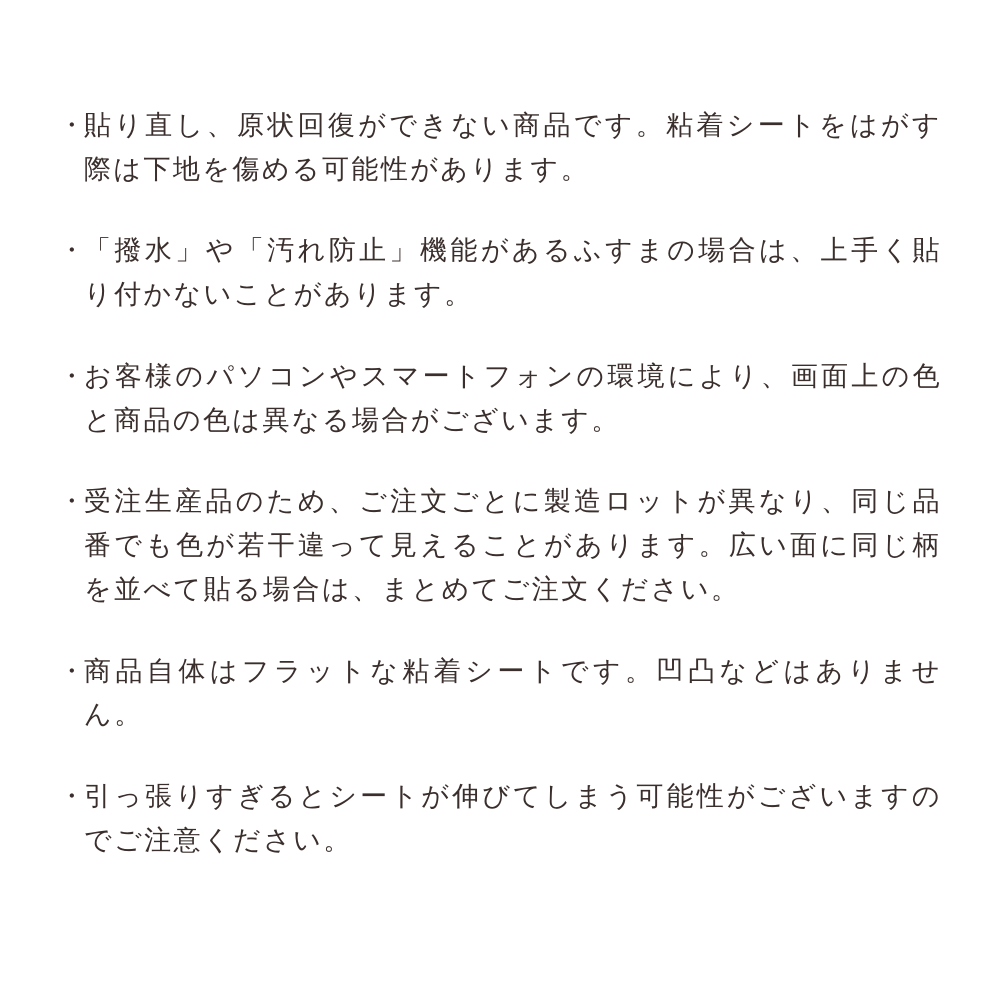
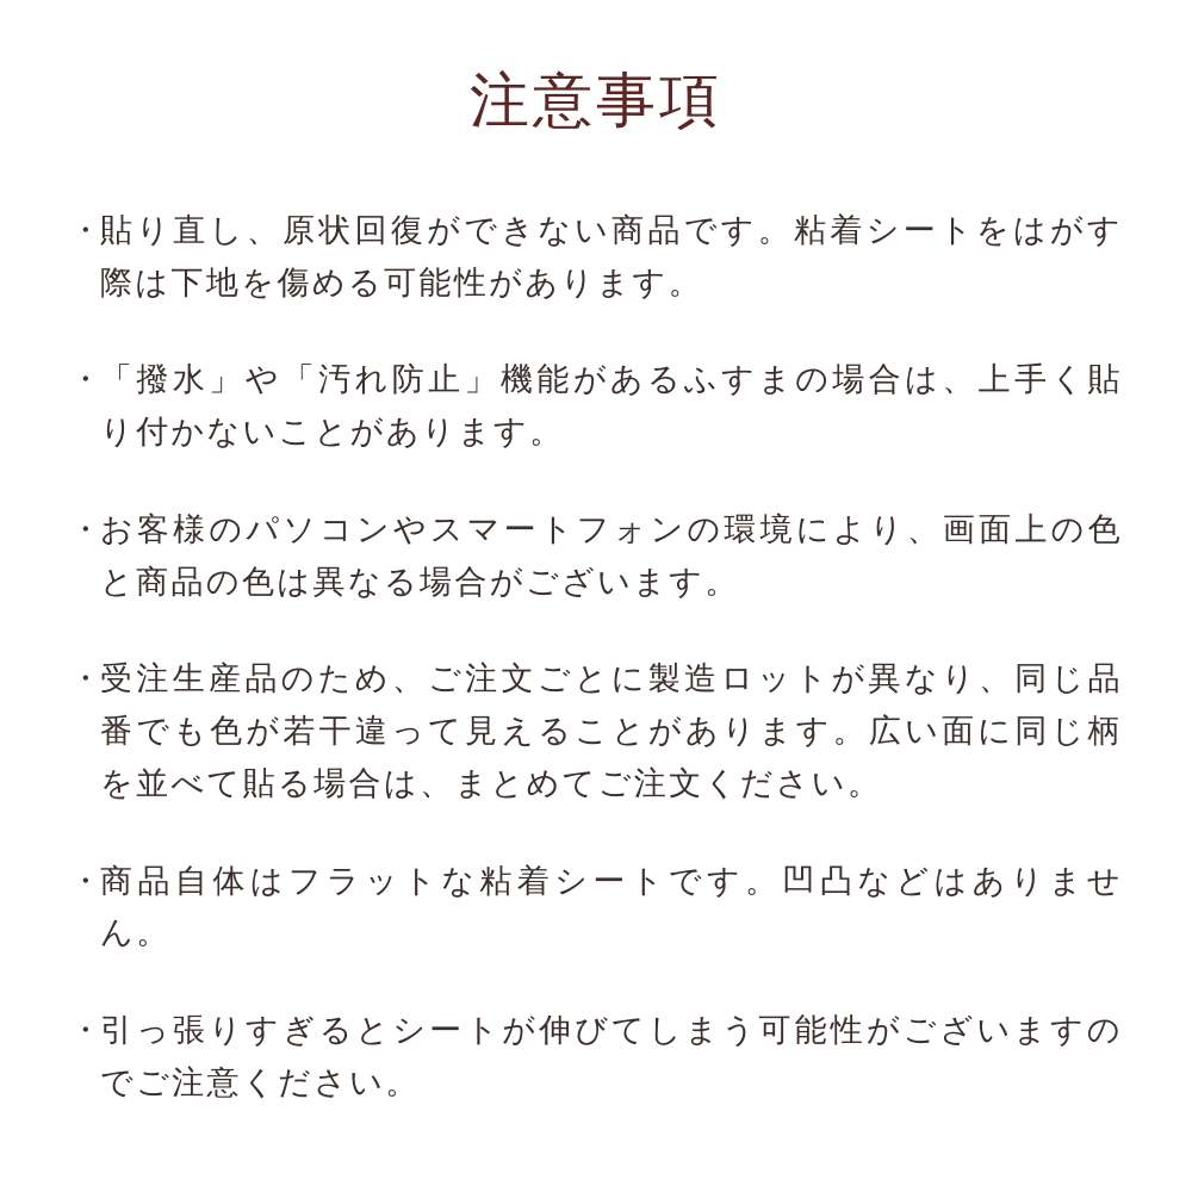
+ 注意事項
  ・
  貼り直し、原状回復ができない商品です。粘着シートをはがす際は下地を傷める可能性があります。
  ・
  「撥水」や「汚れ防止」機能があるふすまの場合は、上手く貼り付かないことがあります。
  ・
  お客様のパソコンやスマートフォンの環境により、画面上の色と商品の色は異なる場合がございます。
  ・
  受注生産品のため、ご注文ごとに製造ロットが異なり、同じ品番でも色が若干違って見えることがあります。広い面に同じ柄を並べて貼る場合は、まとめてご注文ください。
  ・
  商品自体はフラットな粘着シートです。凹凸などはありません。
  ・
  引っ張りすぎるとシートが伸びてしまう可能性がございますのでご注意ください。
